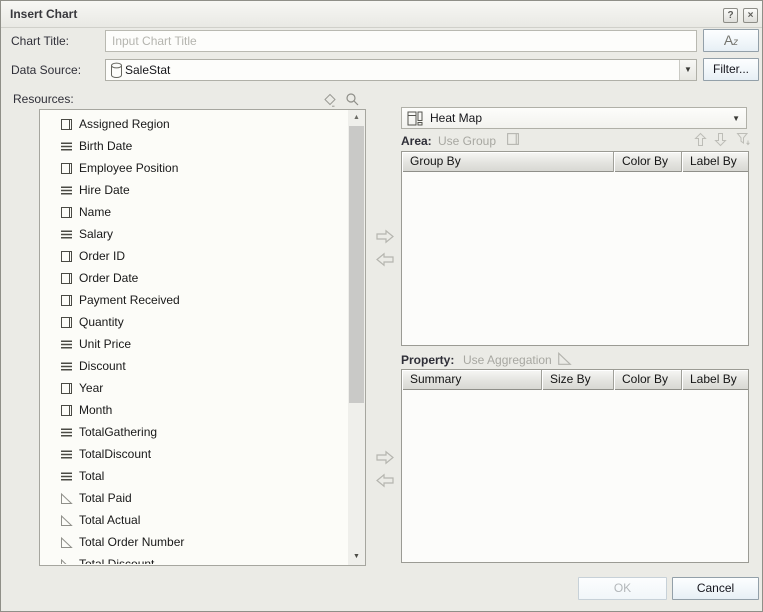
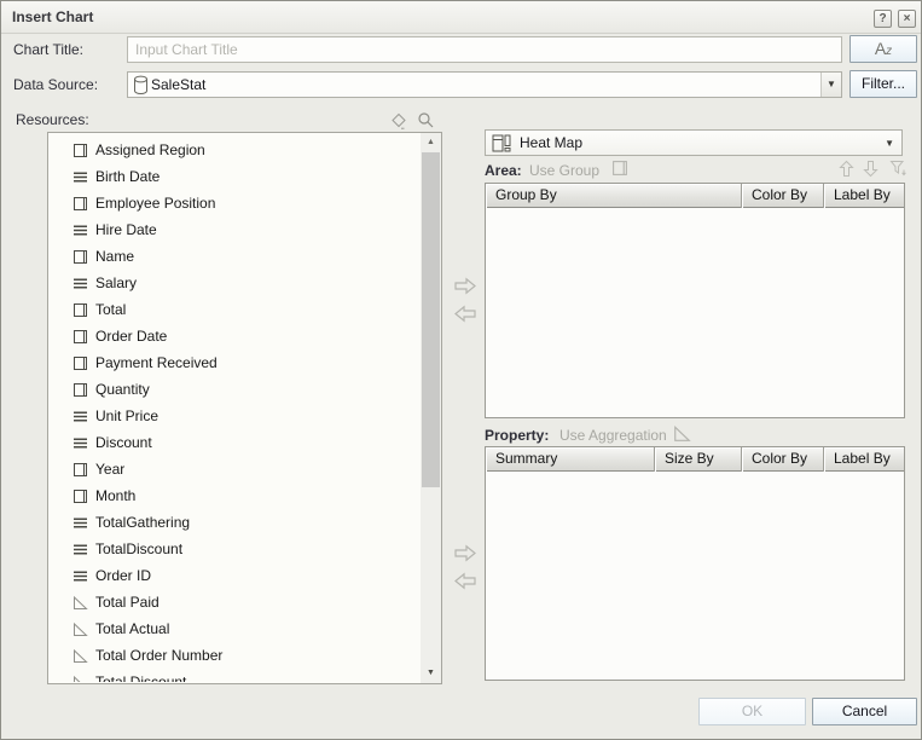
  Insert Chart
  ?
  ×
  Chart Title:
  Input Chart Title
  Az
  Data Source:
  SaleStat
  ▼
  Filter...
  Resources:
  Assigned Region
  Birth Date
  Employee Position
  Hire Date
  Name
  Salary
- Order ID
+ Total
  Order Date
  Payment Received
  Quantity
  Unit Price
  Discount
  Year
  Month
  TotalGathering
  TotalDiscount
- Total
+ Order ID
  Total Paid
  Total Actual
  Total Order Number
  Heat Map
  ▼
  Area:
  Use Group
  Group By
  Color By
  Label By
  Property:
  Use Aggregation
  Summary
  Size By
  Color By
  Label By
  OK
  Cancel
